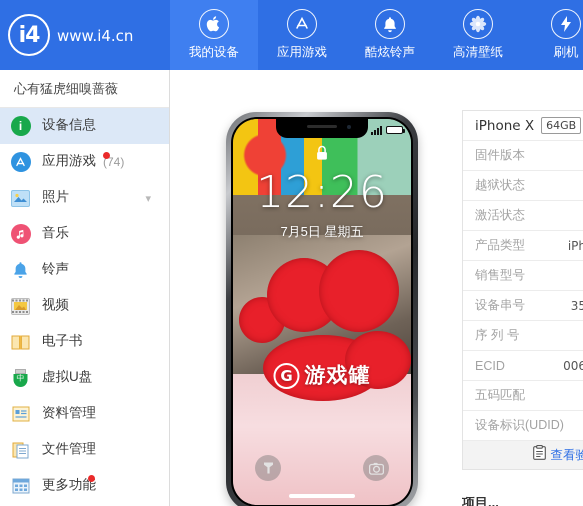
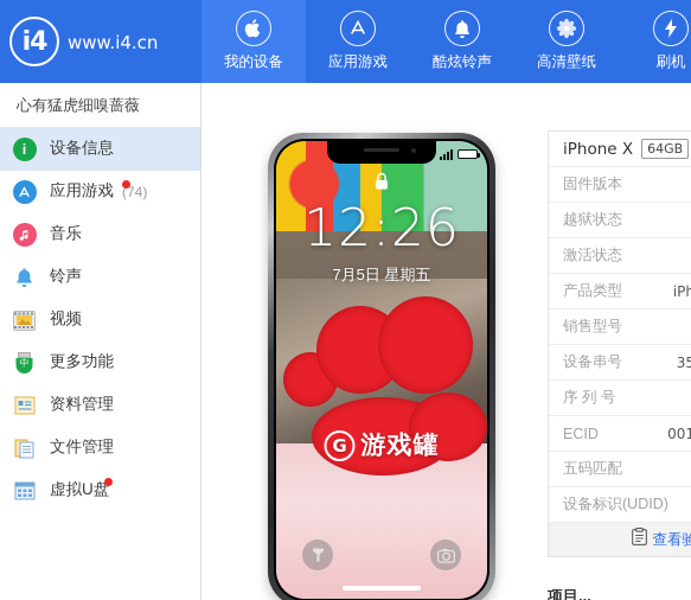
  i4
  www.i4.cn
  我的设备
  应用游戏
  酷炫铃声
  高清壁纸
  刷机
  心有猛虎细嗅蔷薇
  i
  设备信息
  应用游戏
  (74)
- 照片
- ▾
  音乐
  铃声
  视频
- 电子书
  中
- 虚拟U盘
+ 更多功能
  资料管理
  文件管理
- 更多功能
+ 虚拟U盘
  12:26
  7月5日 星期五
  G
  游戏罐
  iPhone X
  64GB
  固件版本
  越狱状态
  激活状态
  产品类型
  iPh
  销售型号
  设备串号
  35
  序 列 号
  ECID
- 006
+ 001
  五码匹配
  设备标识(UDID)
  查看验
  项目...
